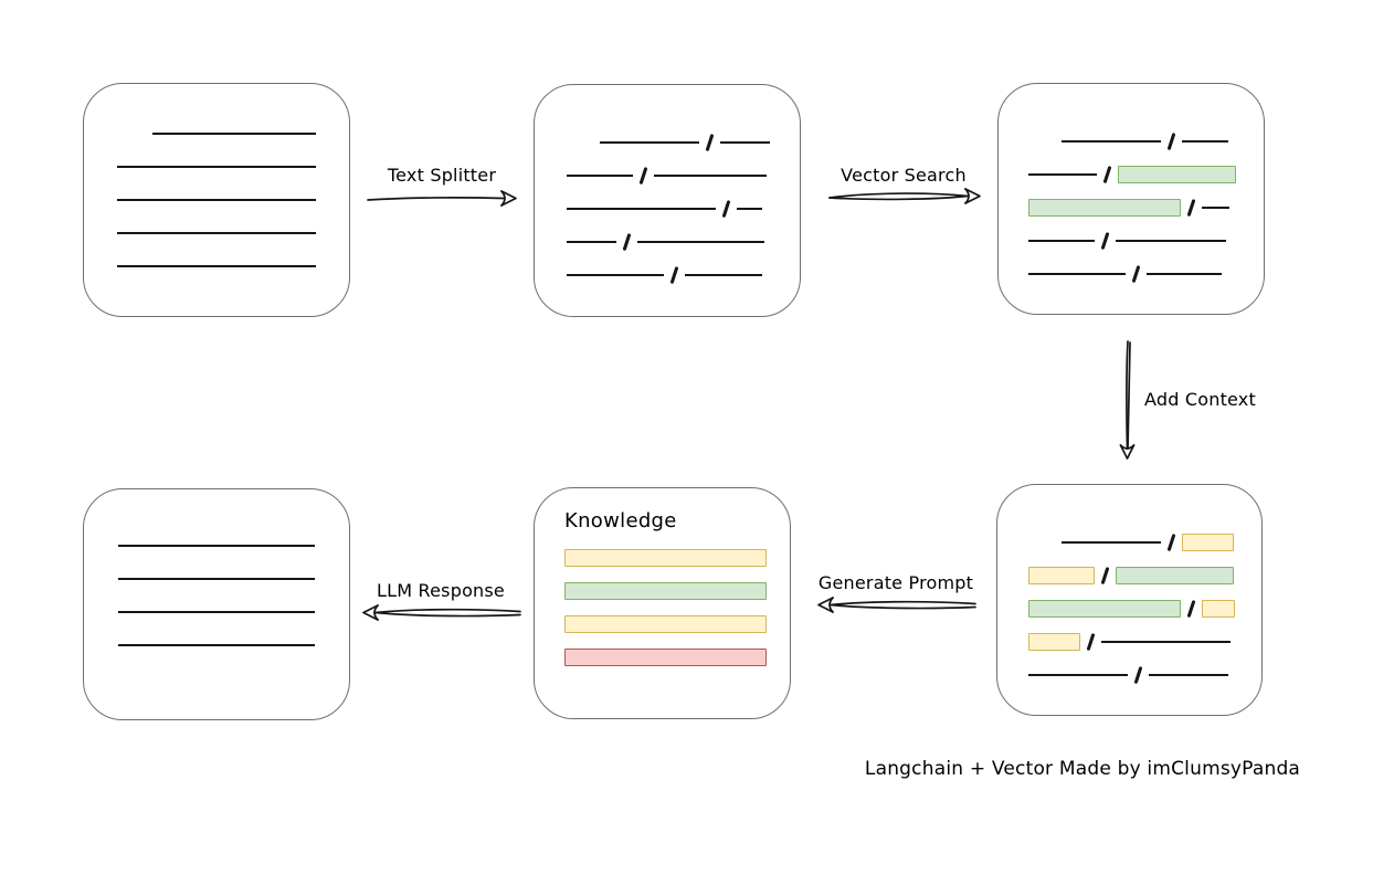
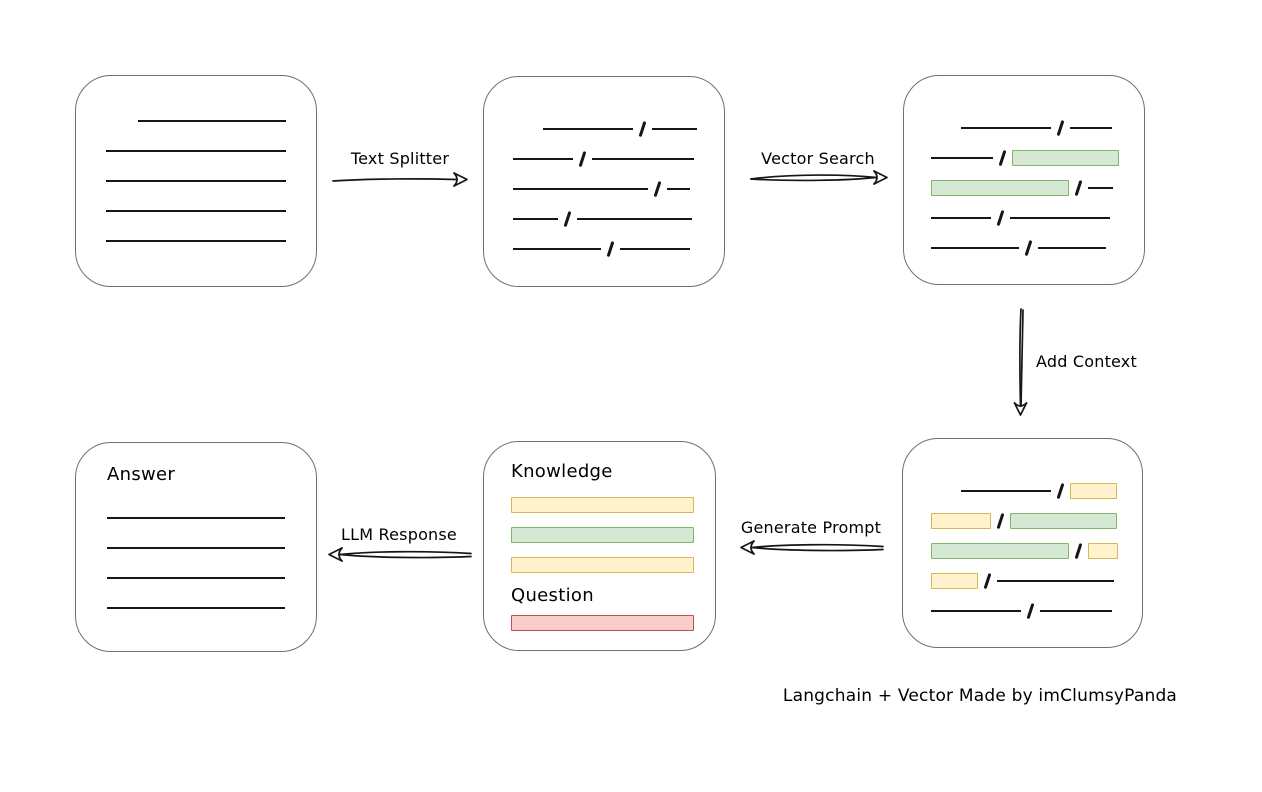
  Knowledge
+ Question
+ Answer
  Text Splitter
  Vector Search
  Add Context
  Generate Prompt
  LLM Response
  Langchain + Vector Made by imClumsyPanda
